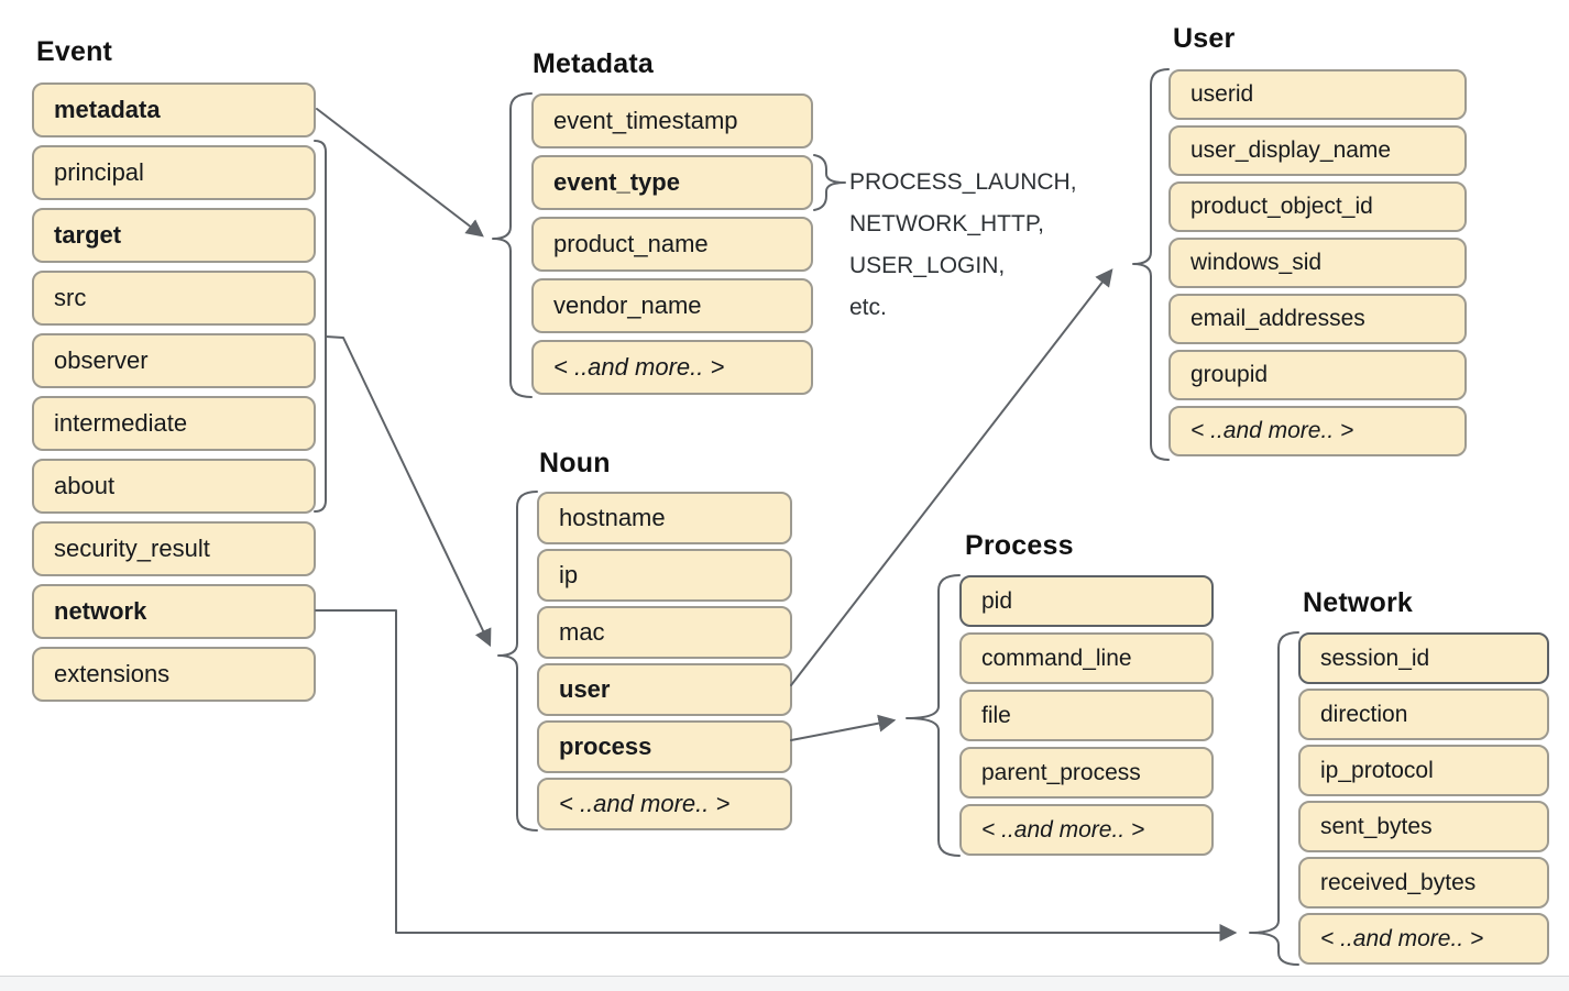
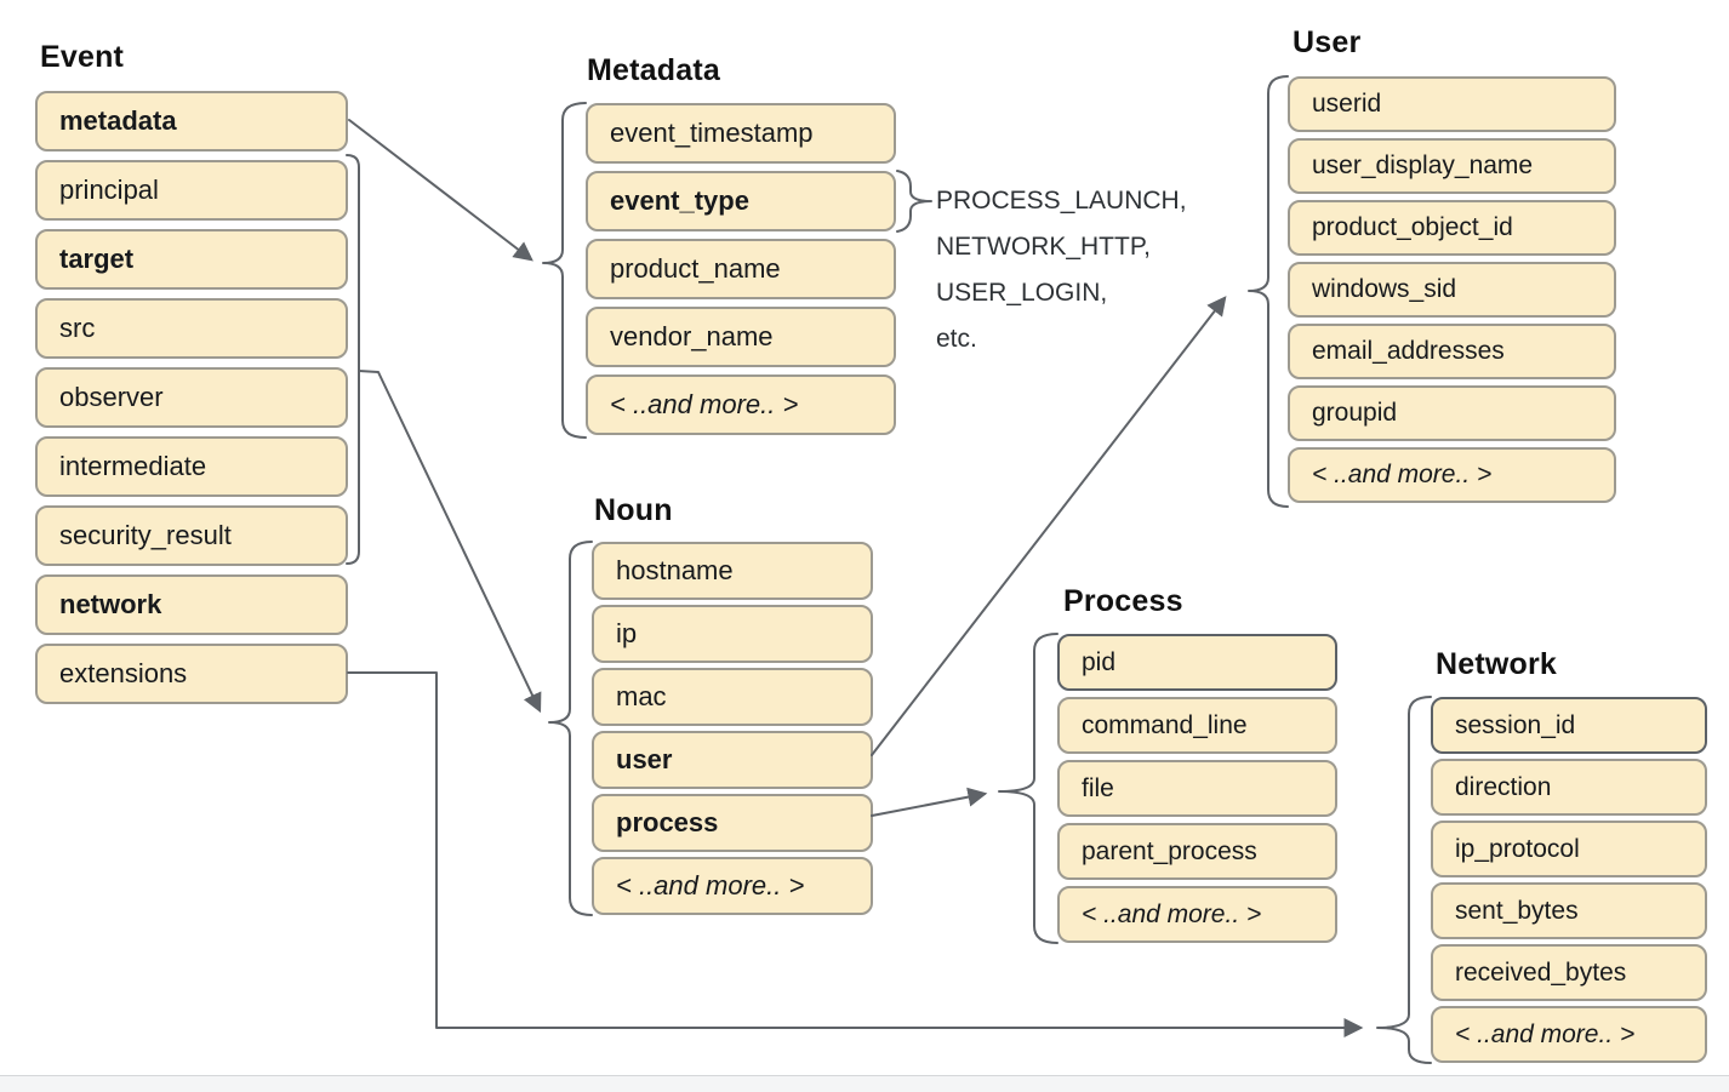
  Event
  Metadata
  User
  Noun
  Process
  Network
  metadata
  principal
  target
  src
  observer
  intermediate
- about
  security_result
  network
  extensions
  event_timestamp
  event_type
  product_name
  vendor_name
  < ..and more.. >
  PROCESS_LAUNCH,
  NETWORK_HTTP,
  USER_LOGIN,
  etc.
  userid
  user_display_name
  product_object_id
  windows_sid
  email_addresses
  groupid
  < ..and more.. >
  hostname
  ip
  mac
  user
  process
  < ..and more.. >
  pid
  command_line
  file
  parent_process
  < ..and more.. >
  session_id
  direction
  ip_protocol
  sent_bytes
  received_bytes
  < ..and more.. >
